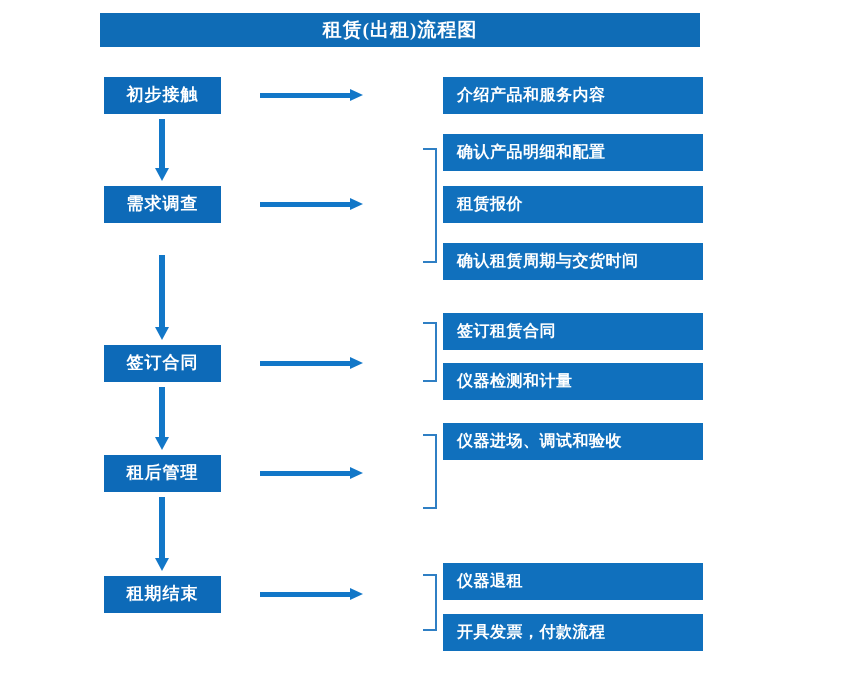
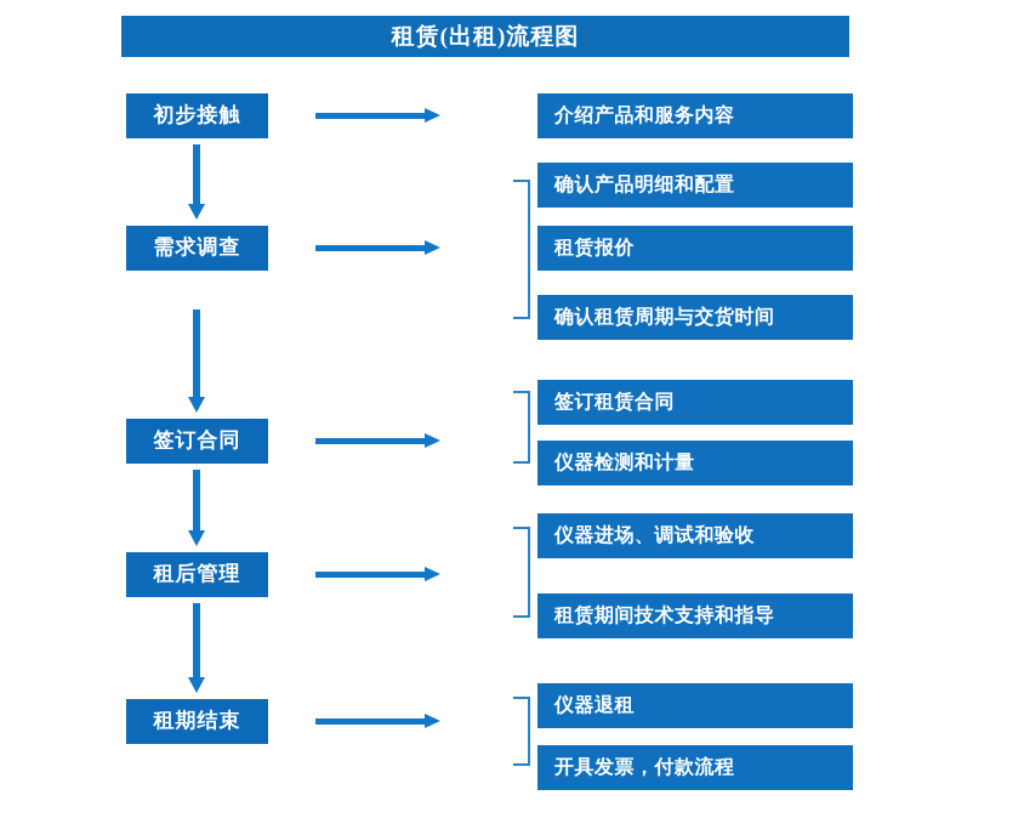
  租赁(出租)流程图
  初步接触
  需求调查
  签订合同
  租后管理
  租期结束
  介绍产品和服务内容
  确认产品明细和配置
  租赁报价
  确认租赁周期与交货时间
  签订租赁合同
  仪器检测和计量
  仪器进场、调试和验收
+ 租赁期间技术支持和指导
  仪器退租
  开具发票，付款流程
